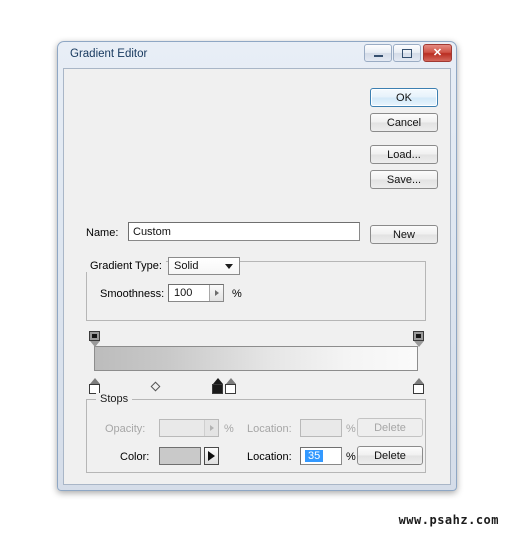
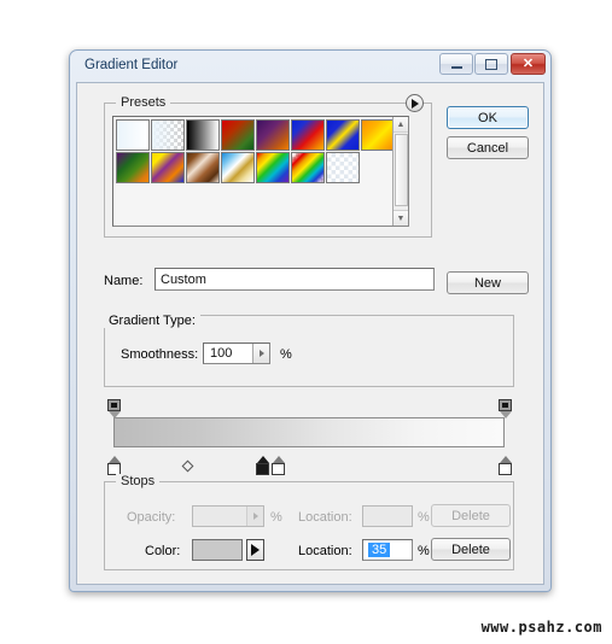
  Gradient Editor
  ✕
+ Presets
  OK
  Cancel
- Load...
- Save...
  New
  Name:
  Custom
  Gradient Type:
- Solid
  Smoothness:
  100
  %
  Stops
  Opacity:
  %
  Location:
  %
  Delete
  Color:
  Location:
  35
  %
  Delete
  www.psahz.com
